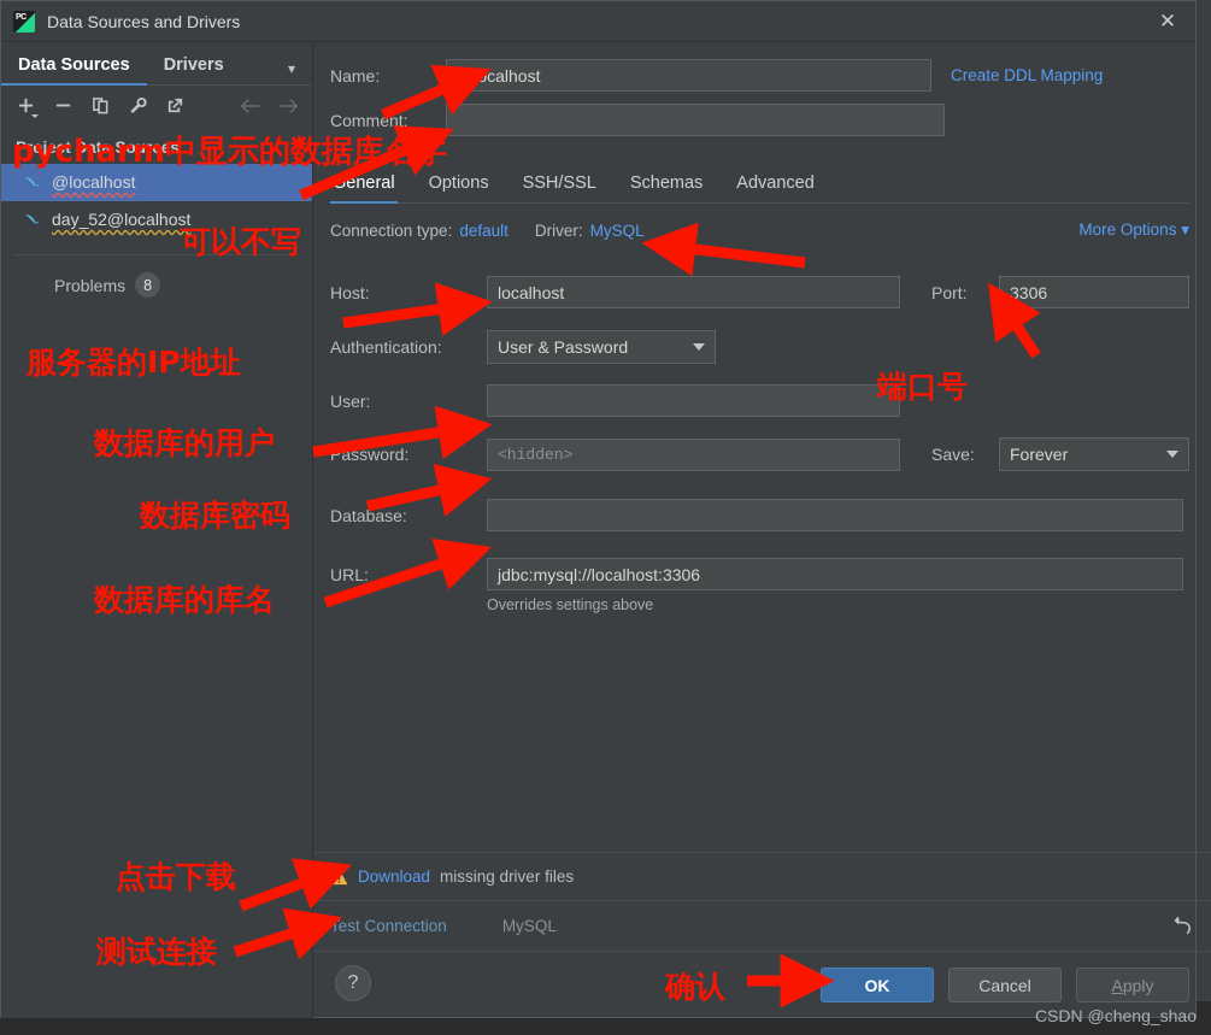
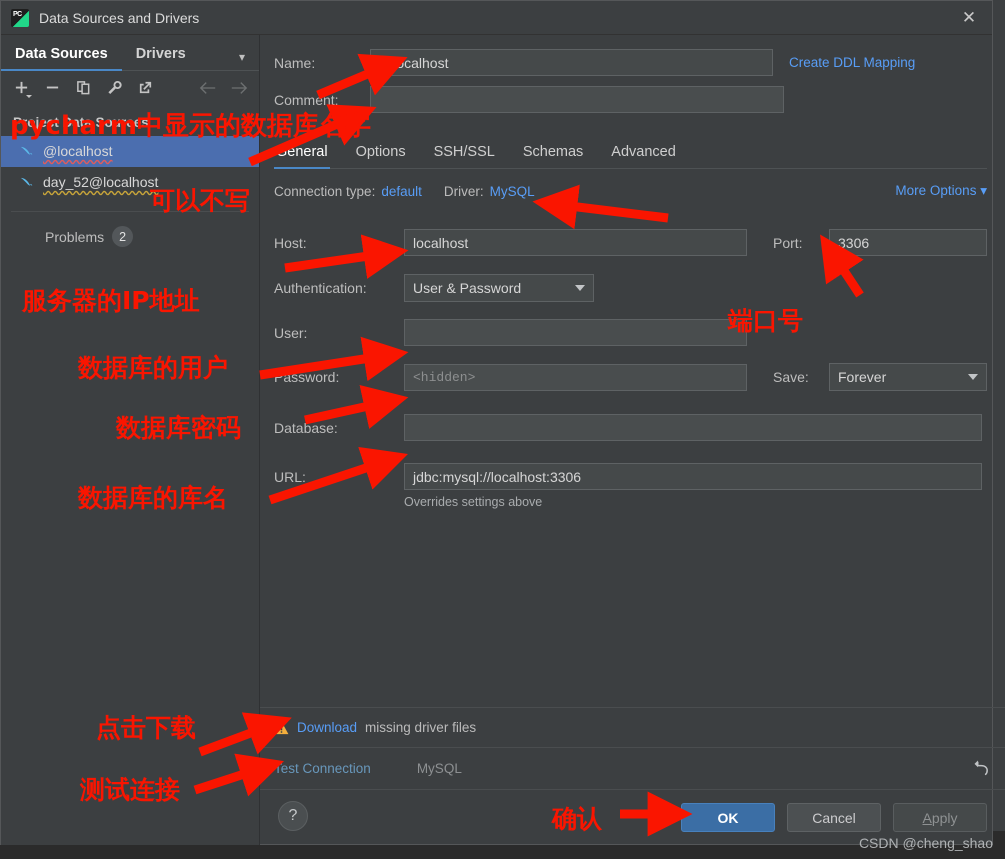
  Data Sources and Drivers
  ✕
  Data Sources
  Drivers
  ▾
  Project Data Sources
  @localhost
  day_52@localhost
  Problems
- 8
+ 2
  Name:
  ocalhost
  Create DDL Mapping
  Comment:
  eneral
  Options
  SSH/SSL
  Schemas
  Advanced
  Connection type:
  default
  Driver:
  MySQL
  More Options ▾
  Host:
  localhost
  Port:
  3306
  Authentication:
  User & Password
  User:
  Password:
  <hidden>
  Save:
  Forever
  Database:
  URL:
  jdbc:mysql://localhost:3306
  Overrides settings above
  Download
  missing driver files
  Test Connection
  MySQL
  ?
  OK
  Cancel
  A
  pply
  CSDN @cheng_shao
  pycharm中显示的数据库名字
  可以不写
  服务器的IP地址
  数据库的用户
  数据库密码
  数据库的库名
  端口号
  点击下载
  测试连接
  确认
